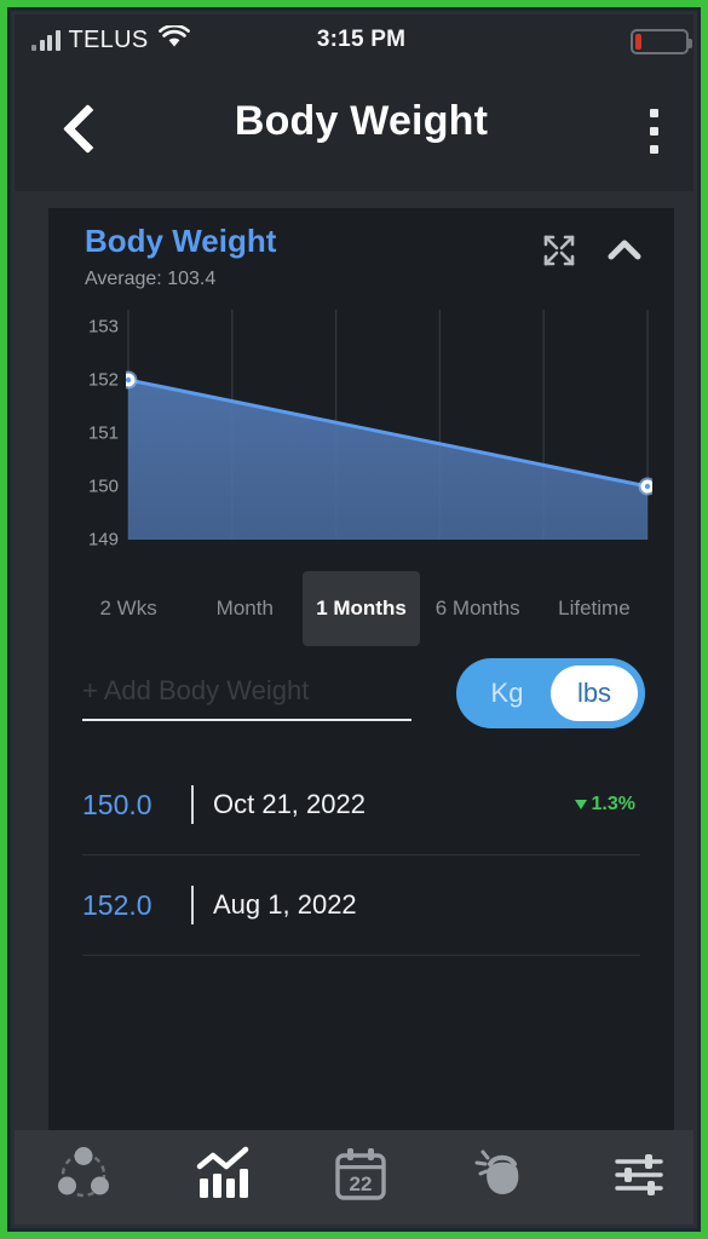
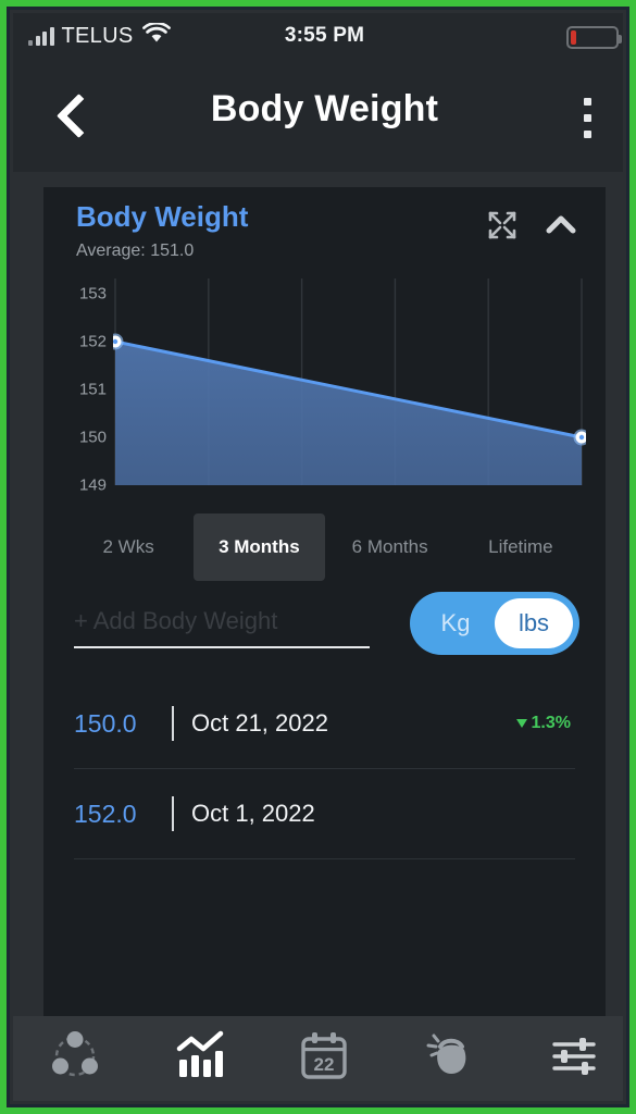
  TELUS
- 3:15 PM
+ 3:55 PM
  Body Weight
  Body Weight
- Average: 103.4
+ Average: 151.0
  153
  152
  151
  150
  149
  2 Wks
- Month
- 1 Months
+ 3 Months
  6 Months
  Lifetime
  + Add Body Weight
  Kg
  lbs
  150.0
  Oct 21, 2022
  1.3%
  152.0
- Aug 1, 2022
+ Oct 1, 2022
  22
